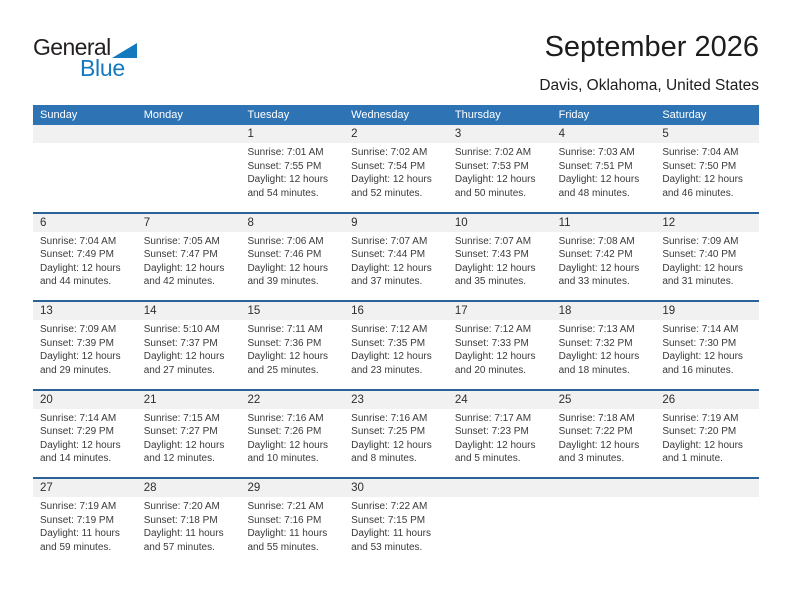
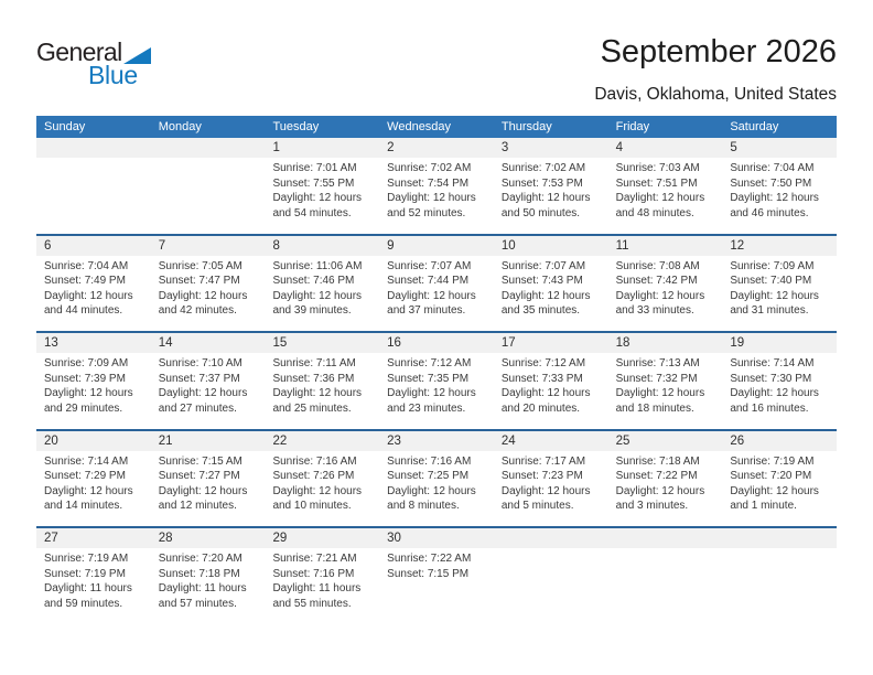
  General
  Blue
  September 2026
  Davis, Oklahoma, United States
  Sunday
  Monday
  Tuesday
  Wednesday
  Thursday
  Friday
  Saturday
  1
  Sunrise: 7:01 AM
  Sunset: 7:55 PM
  Daylight: 12 hours and 54 minutes.
  2
  Sunrise: 7:02 AM
  Sunset: 7:54 PM
  Daylight: 12 hours and 52 minutes.
  3
  Sunrise: 7:02 AM
  Sunset: 7:53 PM
  Daylight: 12 hours and 50 minutes.
  4
  Sunrise: 7:03 AM
  Sunset: 7:51 PM
  Daylight: 12 hours and 48 minutes.
  5
  Sunrise: 7:04 AM
  Sunset: 7:50 PM
  Daylight: 12 hours and 46 minutes.
  6
  Sunrise: 7:04 AM
  Sunset: 7:49 PM
  Daylight: 12 hours and 44 minutes.
  7
  Sunrise: 7:05 AM
  Sunset: 7:47 PM
  Daylight: 12 hours and 42 minutes.
  8
- Sunrise: 7:06 AM
+ Sunrise: 11:06 AM
  Sunset: 7:46 PM
  Daylight: 12 hours and 39 minutes.
  9
  Sunrise: 7:07 AM
  Sunset: 7:44 PM
  Daylight: 12 hours and 37 minutes.
  10
  Sunrise: 7:07 AM
  Sunset: 7:43 PM
  Daylight: 12 hours and 35 minutes.
  11
  Sunrise: 7:08 AM
  Sunset: 7:42 PM
  Daylight: 12 hours and 33 minutes.
  12
  Sunrise: 7:09 AM
  Sunset: 7:40 PM
  Daylight: 12 hours and 31 minutes.
  13
  Sunrise: 7:09 AM
  Sunset: 7:39 PM
  Daylight: 12 hours and 29 minutes.
  14
- Sunrise: 5:10 AM
+ Sunrise: 7:10 AM
  Sunset: 7:37 PM
  Daylight: 12 hours and 27 minutes.
  15
  Sunrise: 7:11 AM
  Sunset: 7:36 PM
  Daylight: 12 hours and 25 minutes.
  16
  Sunrise: 7:12 AM
  Sunset: 7:35 PM
  Daylight: 12 hours and 23 minutes.
  17
  Sunrise: 7:12 AM
  Sunset: 7:33 PM
  Daylight: 12 hours and 20 minutes.
  18
  Sunrise: 7:13 AM
  Sunset: 7:32 PM
  Daylight: 12 hours and 18 minutes.
  19
  Sunrise: 7:14 AM
  Sunset: 7:30 PM
  Daylight: 12 hours and 16 minutes.
  20
  Sunrise: 7:14 AM
  Sunset: 7:29 PM
  Daylight: 12 hours and 14 minutes.
  21
  Sunrise: 7:15 AM
  Sunset: 7:27 PM
  Daylight: 12 hours and 12 minutes.
  22
  Sunrise: 7:16 AM
  Sunset: 7:26 PM
  Daylight: 12 hours and 10 minutes.
  23
  Sunrise: 7:16 AM
  Sunset: 7:25 PM
  Daylight: 12 hours and 8 minutes.
  24
  Sunrise: 7:17 AM
  Sunset: 7:23 PM
  Daylight: 12 hours and 5 minutes.
  25
  Sunrise: 7:18 AM
  Sunset: 7:22 PM
  Daylight: 12 hours and 3 minutes.
  26
  Sunrise: 7:19 AM
  Sunset: 7:20 PM
  Daylight: 12 hours and 1 minute.
  27
  Sunrise: 7:19 AM
  Sunset: 7:19 PM
  Daylight: 11 hours and 59 minutes.
  28
  Sunrise: 7:20 AM
  Sunset: 7:18 PM
  Daylight: 11 hours and 57 minutes.
  29
  Sunrise: 7:21 AM
  Sunset: 7:16 PM
  Daylight: 11 hours and 55 minutes.
  30
  Sunrise: 7:22 AM
  Sunset: 7:15 PM
- Daylight: 11 hours and 53 minutes.
